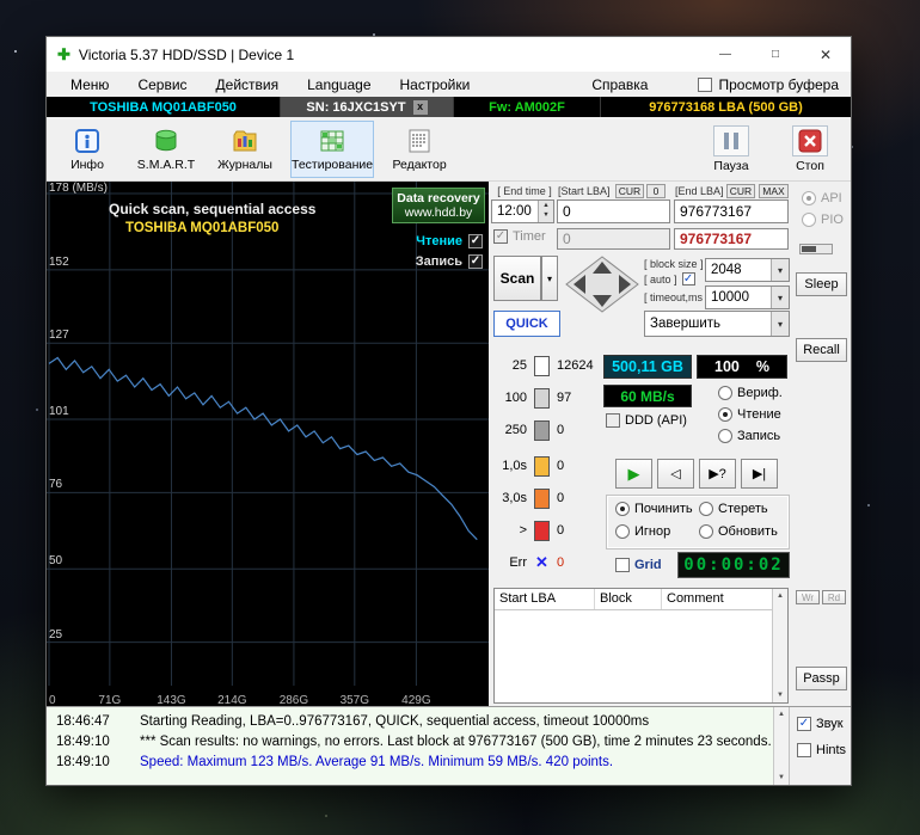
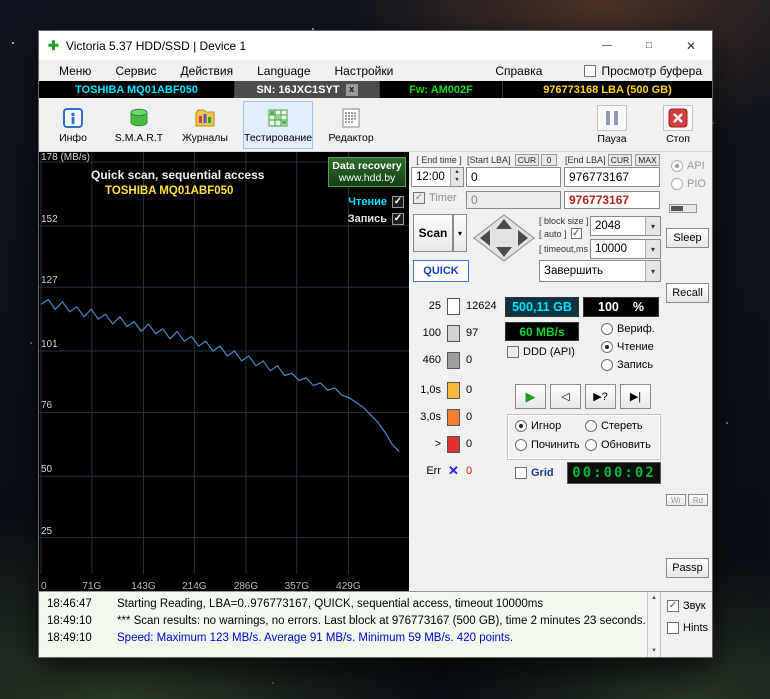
  ✚
  Victoria 5.37 HDD/SSD | Device 1
  —
  □
  ✕
  Меню
  Сервис
  Действия
  Language
  Настройки
  Справка
  Просмотр буфера
  TOSHIBA MQ01ABF050
  SN: 16JXC1SYT
  x
  Fw: AM002F
  976773168 LBA (500 GB)
  Инфо
  S.M.A.R.T
  Журналы
  Тестирование
  Редактор
  Пауза
  Стоп
  178 (MB/s)
  152
  127
  101
  76
  50
  25
  0
  71G
  143G
  214G
  286G
  357G
  429G
  Quick scan, sequential access
  TOSHIBA MQ01ABF050
  Data recovery
  www.hdd.by
  Чтение
  ✓
  Запись
  ✓
  [ End time ]
  [Start LBA]
  CUR
  0
  [End LBA]
  CUR
  MAX
  12:00
  0
  976773167
  ✓
  Timer
  0
  976773167
  Scan
  ▾
  [ block size ]
  [ auto ]
  ✓
  2048
  ▾
  [ timeout,ms
  10000
  ▾
  QUICK
  Завершить
  ▾
  25
  12624
  100
  97
- 250
+ 460
  0
  1,0s
  0
  3,0s
  0
  >
  0
  Err
  ✕
  0
  500,11 GB
  100
  %
  60 MB/s
  Вериф.
  Чтение
  Запись
  DDD (API)
  ▶
  ◁
  ▶?
  ▶|
- Починить
+ Игнор
  Стереть
- Игнор
+ Починить
  Обновить
  Grid
  00:00:02
- Start LBA
- Block
- Comment
  API
  PIO
  Sleep
  Recall
  Wr
  Rd
  Passp
  18:46:47
  Starting Reading, LBA=0..976773167, QUICK, sequential access, timeout 10000ms
  18:49:10
  *** Scan results: no warnings, no errors. Last block at 976773167 (500 GB), time 2 minutes 23 seconds.
  18:49:10
  Speed: Maximum 123 MB/s. Average 91 MB/s. Minimum 59 MB/s. 420 points.
  ✓
  Звук
  Hints
